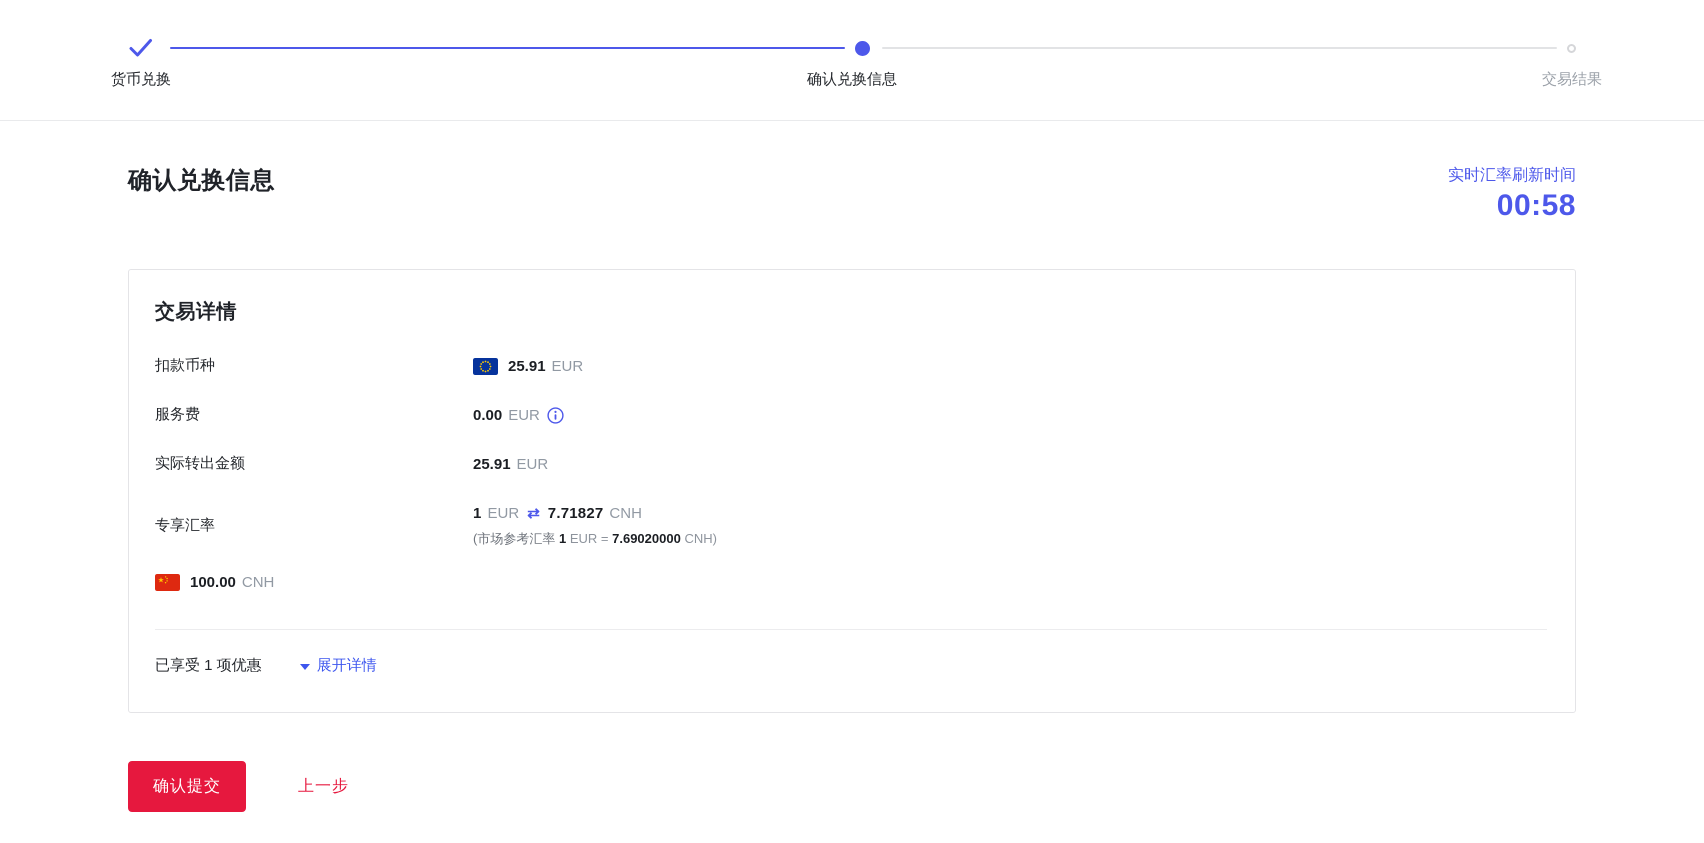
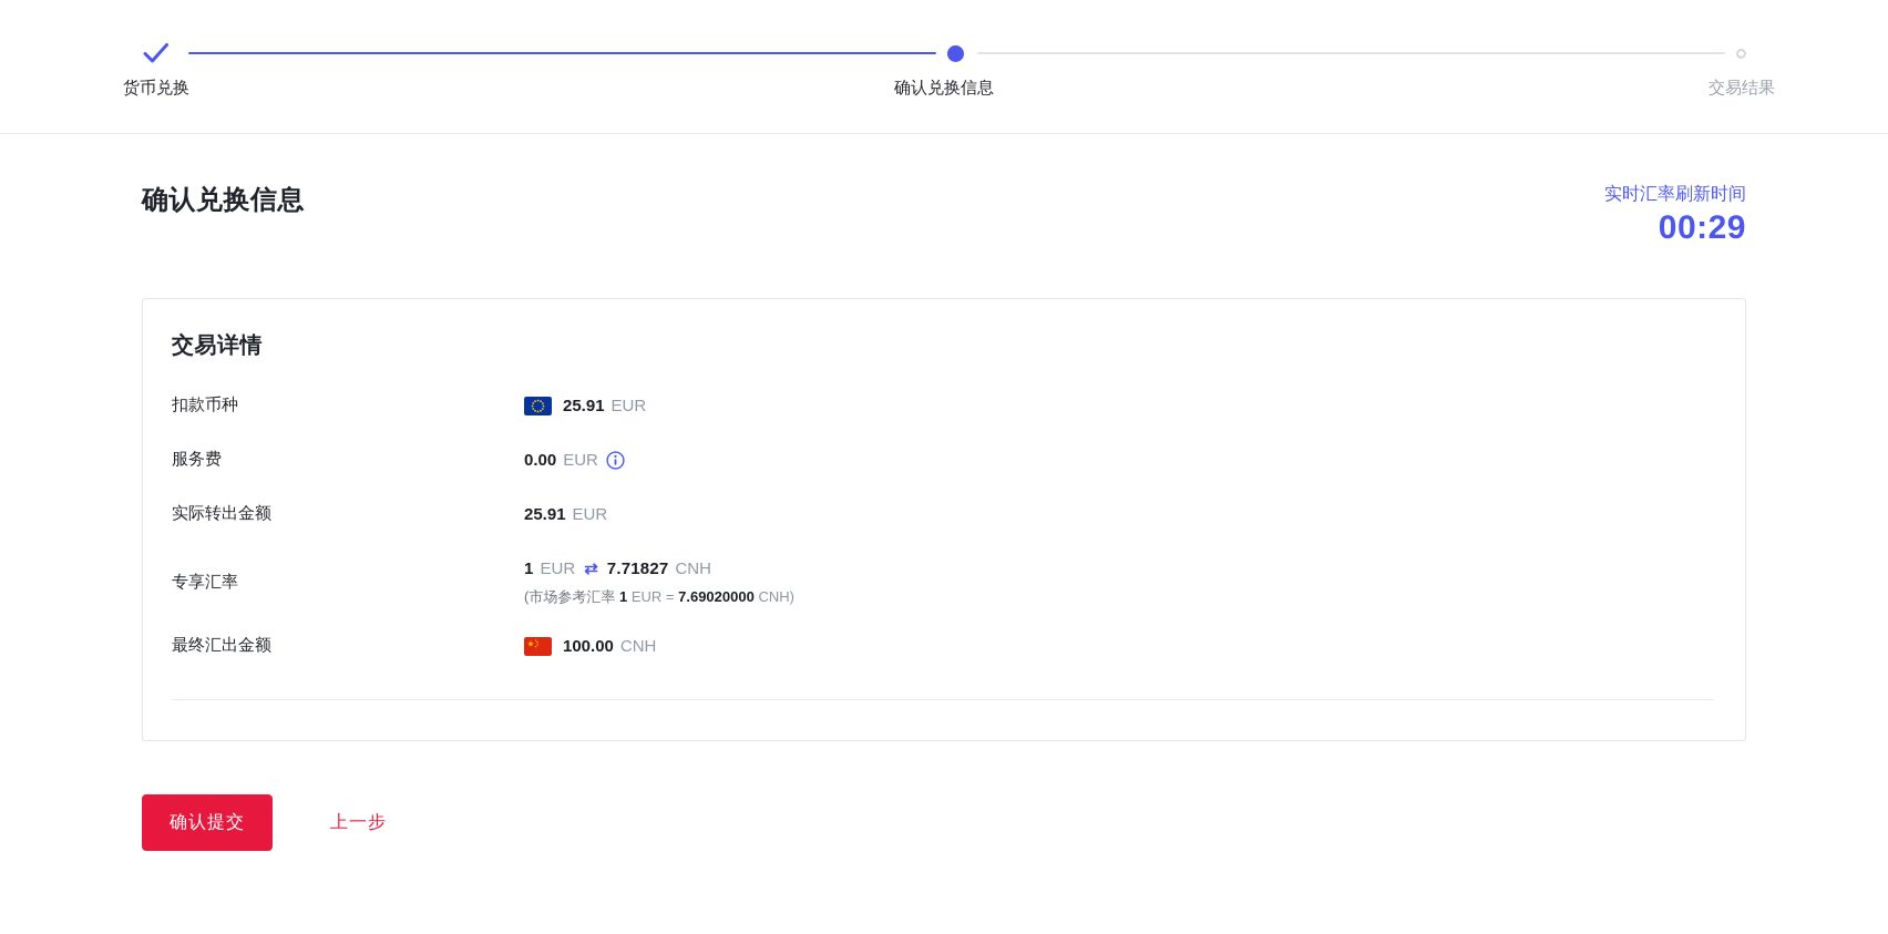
  货币兑换
  确认兑换信息
  交易结果
  确认兑换信息
  实时汇率刷新时间
- 00:58
+ 00:29
  交易详情
  扣款币种
  25.91
  EUR
  服务费
  0.00
  EUR
  实际转出金额
  25.91
  EUR
  专享汇率
  1
  EUR
  ⇄
  7.71827
  CNH
  (市场参考汇率 1 EUR = 7.69020000 CNH)
+ 最终汇出金额
  100.00
  CNH
- 已享受 1 项优惠
- 展开详情
  确认提交
  上一步
